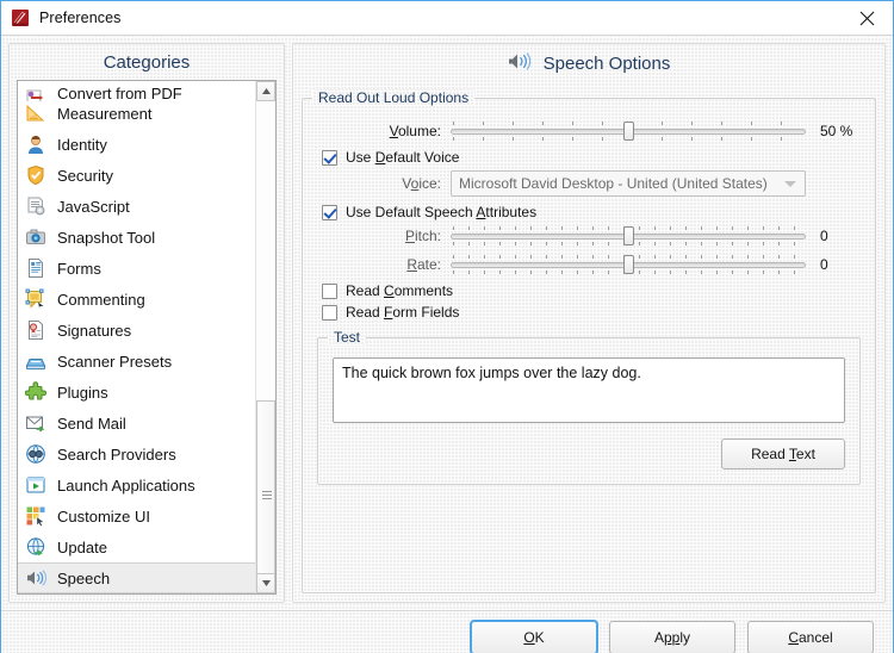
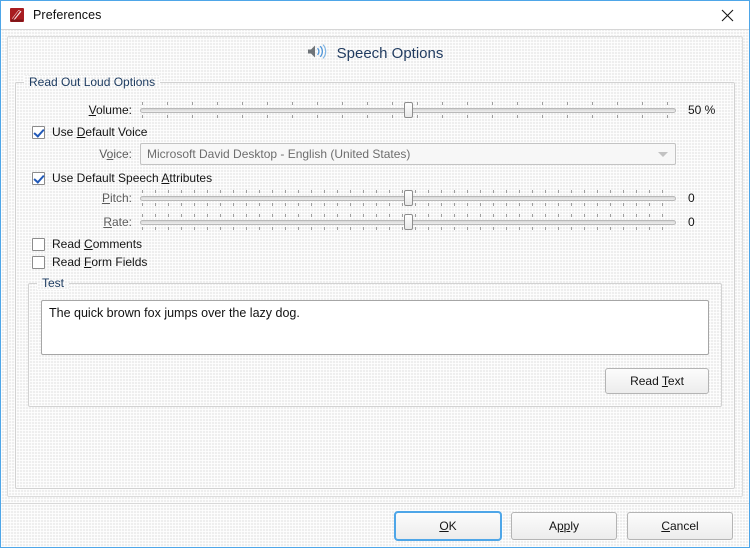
  Preferences
- Categories
- Convert from PDF
- Measurement
- Identity
- Security
- JavaScript
- Snapshot Tool
- Forms
- Commenting
- Signatures
- Scanner Presets
- Plugins
- Send Mail
- Search Providers
- Launch Applications
- Customize UI
- Update
- Speech
  Speech Options
  Read Out Loud Options
  Volume:
  50 %
  Use Default Voice
  Voice:
- Microsoft David Desktop - United (United States)
+ Microsoft David Desktop - English (United States)
  Use Default Speech Attributes
  Pitch:
  0
  Rate:
  0
  Read Comments
  Read Form Fields
  Test
  The quick brown fox jumps over the lazy dog.
  Read Text
  OK
  Apply
  Cancel
